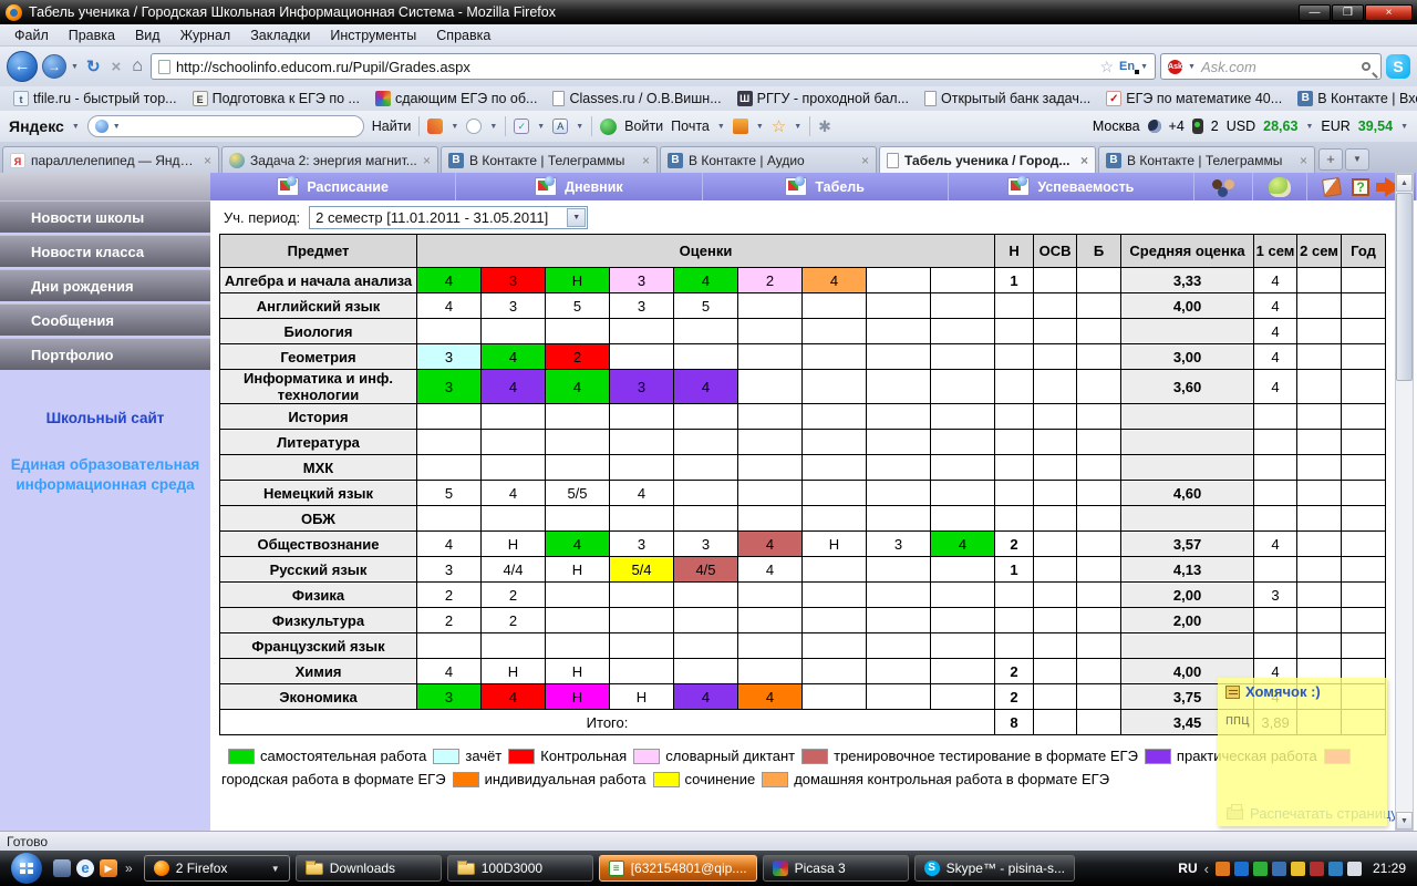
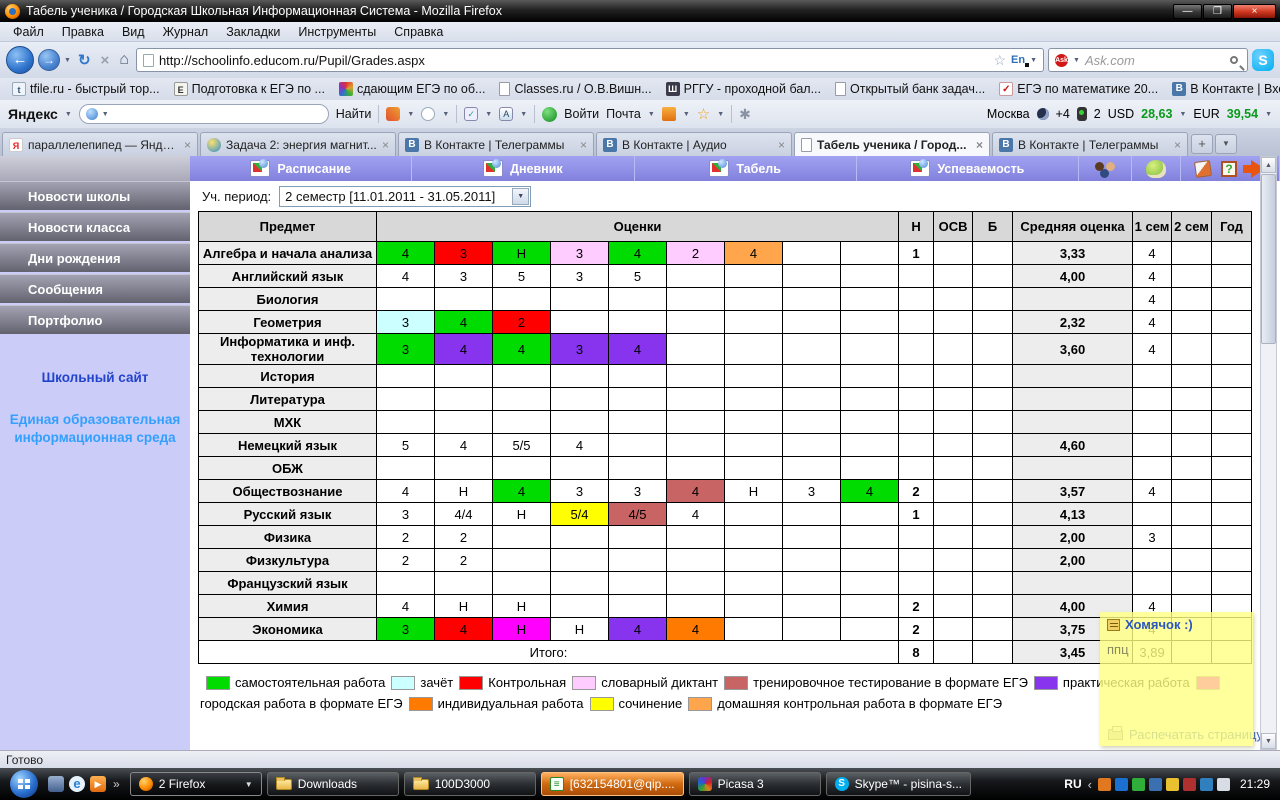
  Табель ученика / Городская Школьная Информационная Система - Mozilla Firefox
  —
  ❐
  ×
  Файл
  Правка
  Вид
  Журнал
  Закладки
  Инструменты
  Справка
  ←
  →
  ↻
  ×
  ⌂
  http://schoolinfo.educom.ru/Pupil/Grades.aspx
  ☆
  En
  Ask.com
  S
  tfile.ru - быстрый тор...
  Подготовка к ЕГЭ по ...
  сдающим ЕГЭ по об...
  Classes.ru / О.В.Вишн...
  РГГУ - проходной бал...
  Открытый банк задач...
- ЕГЭ по математике 40...
+ ЕГЭ по математике 20...
  В Контакте | Вх
  Яндекс
  Найти
  ✓
  А
  Войти
  Почта
  ☆
  ✱
  Москва
  +4
  2
  USD
  28,63
  EUR
  39,54
  параллелепипед — Яндек.
  ×
  Задача 2: энергия магнит...
  ×
  В Контакте | Телеграммы
  ×
  В Контакте | Аудио
  ×
  Табель ученика / Город...
  ×
  В Контакте | Телеграммы
  ×
  +
  ▼
  Новости школы
  Новости класса
  Дни рождения
  Сообщения
  Портфолио
  Школьный сайт
  Единая образовательная информационная среда
  Расписание
  Дневник
  Табель
  Успеваемость
  ?
  Уч. период:
  2 семестр [11.01.2011 - 31.05.2011]
  Предмет	Оценки	Н	ОСВ	Б	Средняя оценка	1 сем	2 сем	Год
  Алгебра и начала анализа	4	3	Н	3	4	2	4			1			3,33	4
  Английский язык	4	3	5	3	5								4,00	4
  Биология														4
- Геометрия	3	4	2										3,00	4
+ Геометрия	3	4	2										2,32	4
  Информатика и инф. технологии	3	4	4	3	4								3,60	4
  История
  Литература
  МХК
  Немецкий язык	5	4	5/5	4									4,60
  ОБЖ
  Обществознание	4	Н	4	3	3	4	Н	3	4	2			3,57	4
  Русский язык	3	4/4	Н	5/4	4/5	4				1			4,13
  Физика	2	2											2,00	3
  Физкультура	2	2											2,00
  Французский язык
  Химия	4	Н	Н							2			4,00	4
  Экономика	3	4	Н	Н	4	4				2			3,75	4
  Итого:	8			3,45	3,89
  самостоятельная работа зачёт Контрольная словарный диктант тренировочное тестирование в формате ЕГЭ практическая работагородская работа в формате ЕГЭ индивидуальная работа сочинение домашняя контрольная работа в формате ЕГЭ
  Готово
  e
  ▶
  »
  2 Firefox
  ▼
  Downloads
  100D3000
  [632154801@qip....
  Picasa 3
  Skype™ - pisina-s...
  RU
  ‹
  21:29
  Распечатать страниц
  Хомячок :)
  ппц
